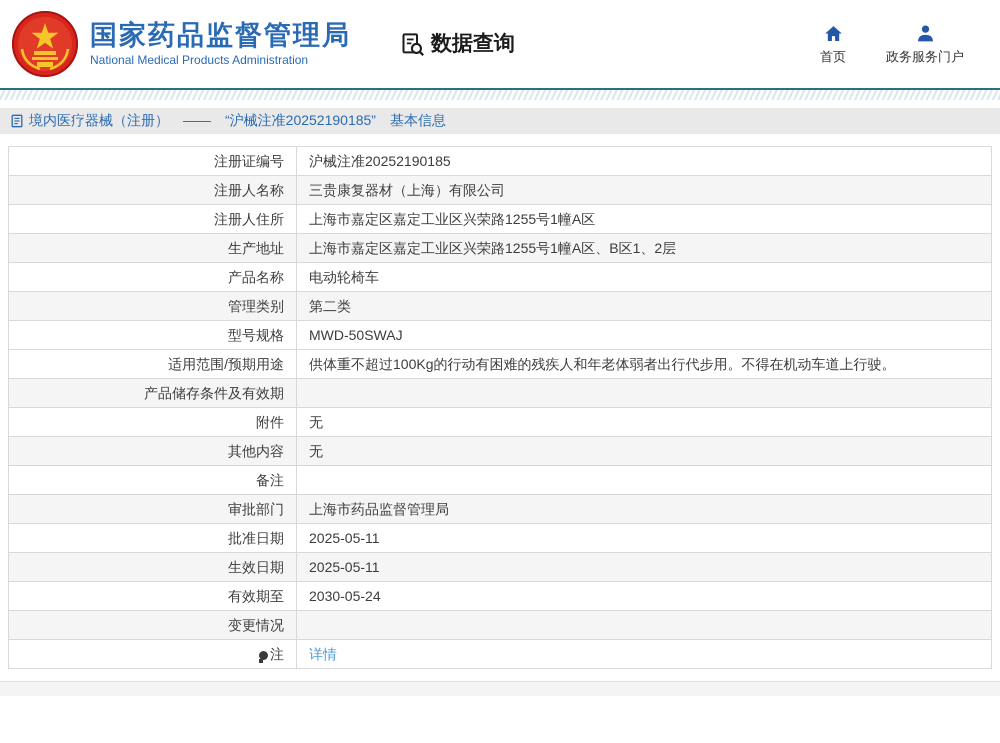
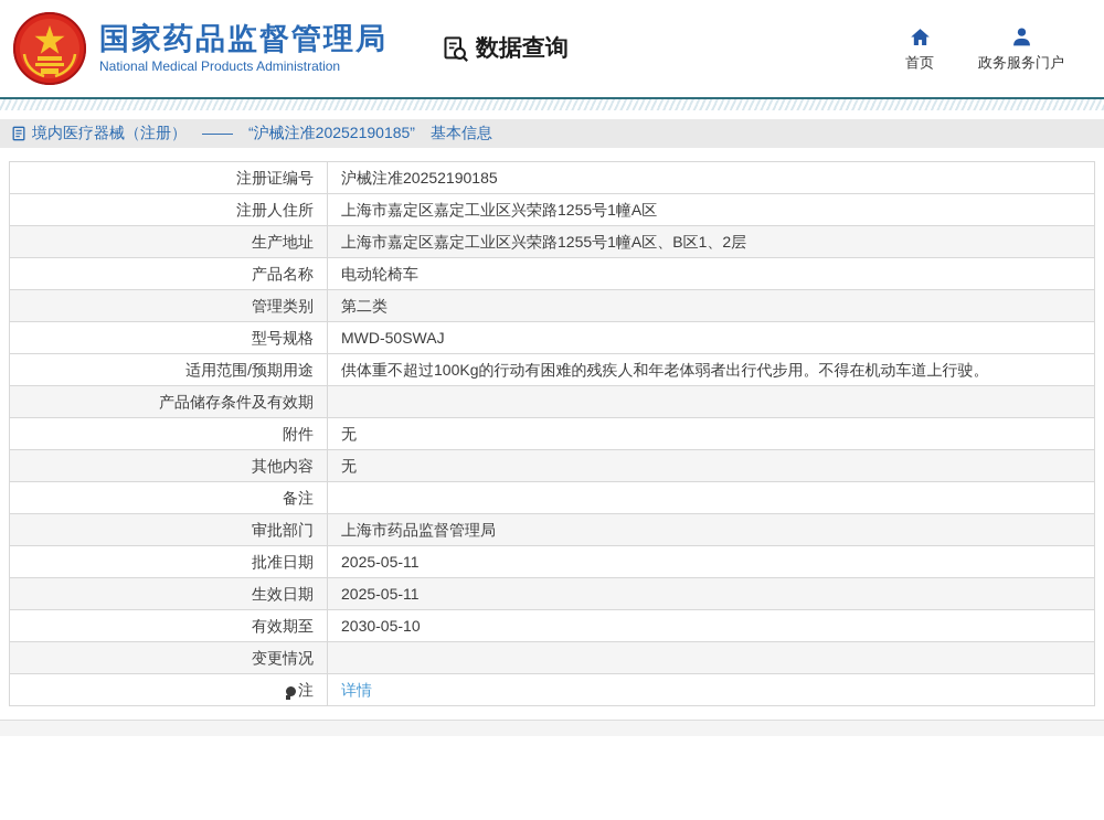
  国家药品监督管理局
  National Medical Products Administration
  数据查询
  首页
  政务服务门户
  境内医疗器械（注册） —— “沪械注准20252190185” 基本信息
  注册证编号	沪械注准20252190185
- 注册人名称	三贵康复器材（上海）有限公司
  注册人住所	上海市嘉定区嘉定工业区兴荣路1255号1幢A区
  生产地址	上海市嘉定区嘉定工业区兴荣路1255号1幢A区、B区1、2层
  产品名称	电动轮椅车
  管理类别	第二类
  型号规格	MWD-50SWAJ
  适用范围/预期用途	供体重不超过100Kg的行动有困难的残疾人和年老体弱者出行代步用。不得在机动车道上行驶。
  产品储存条件及有效期
  附件	无
  其他内容	无
  备注
  审批部门	上海市药品监督管理局
  批准日期	2025-05-11
  生效日期	2025-05-11
- 有效期至	2030-05-24
+ 有效期至	2030-05-10
  变更情况
  注	详情
